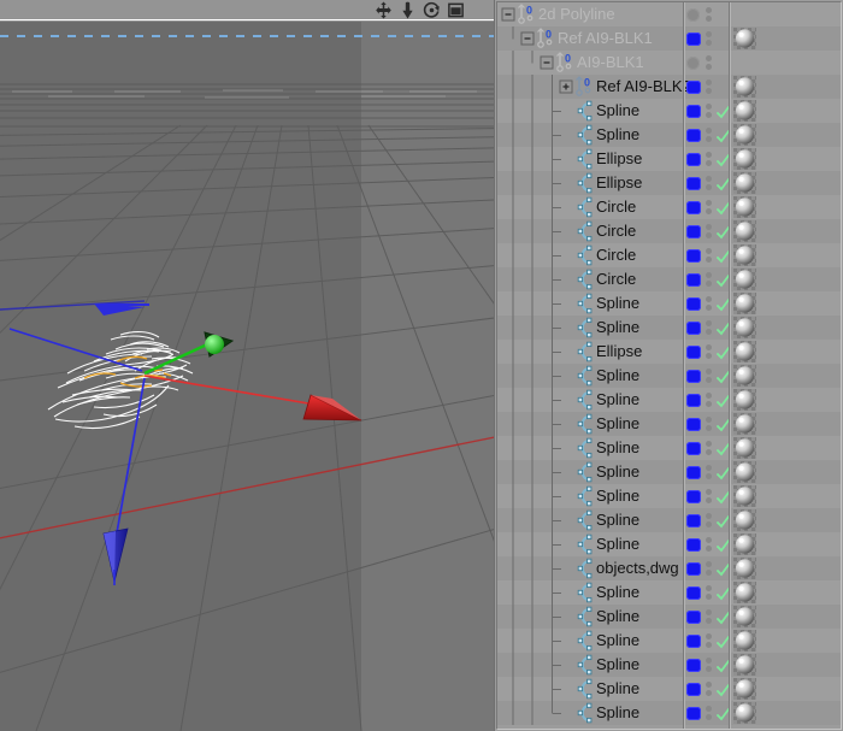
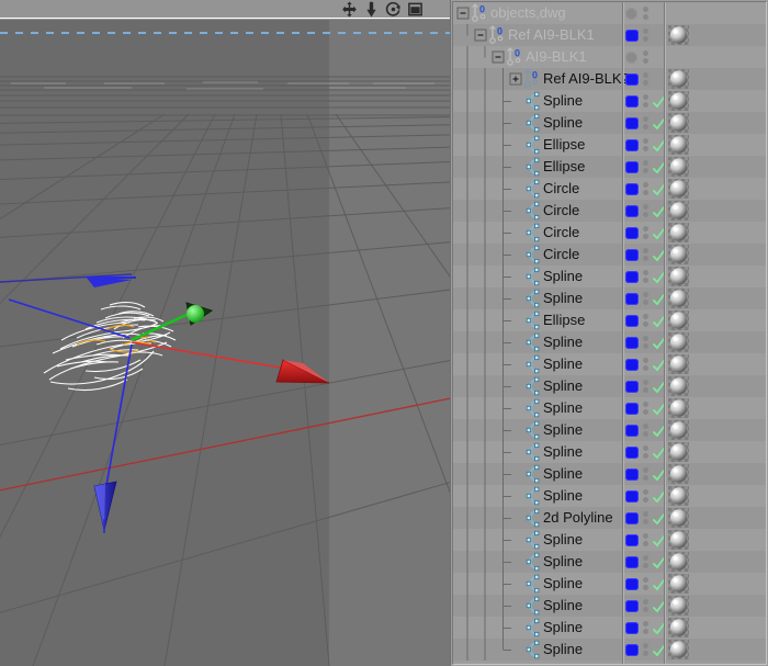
  0
- 2d Polyline
+ objects,dwg
  0
  Ref AI9-BLK1
  0
  AI9-BLK1
  0
  Ref AI9-BLK
  Spline
  Spline
  Ellipse
  Ellipse
  Circle
  Circle
  Circle
  Circle
  Spline
  Spline
  Ellipse
  Spline
  Spline
  Spline
  Spline
  Spline
  Spline
  Spline
  Spline
- objects,dwg
+ 2d Polyline
  Spline
  Spline
  Spline
  Spline
  Spline
  Spline
